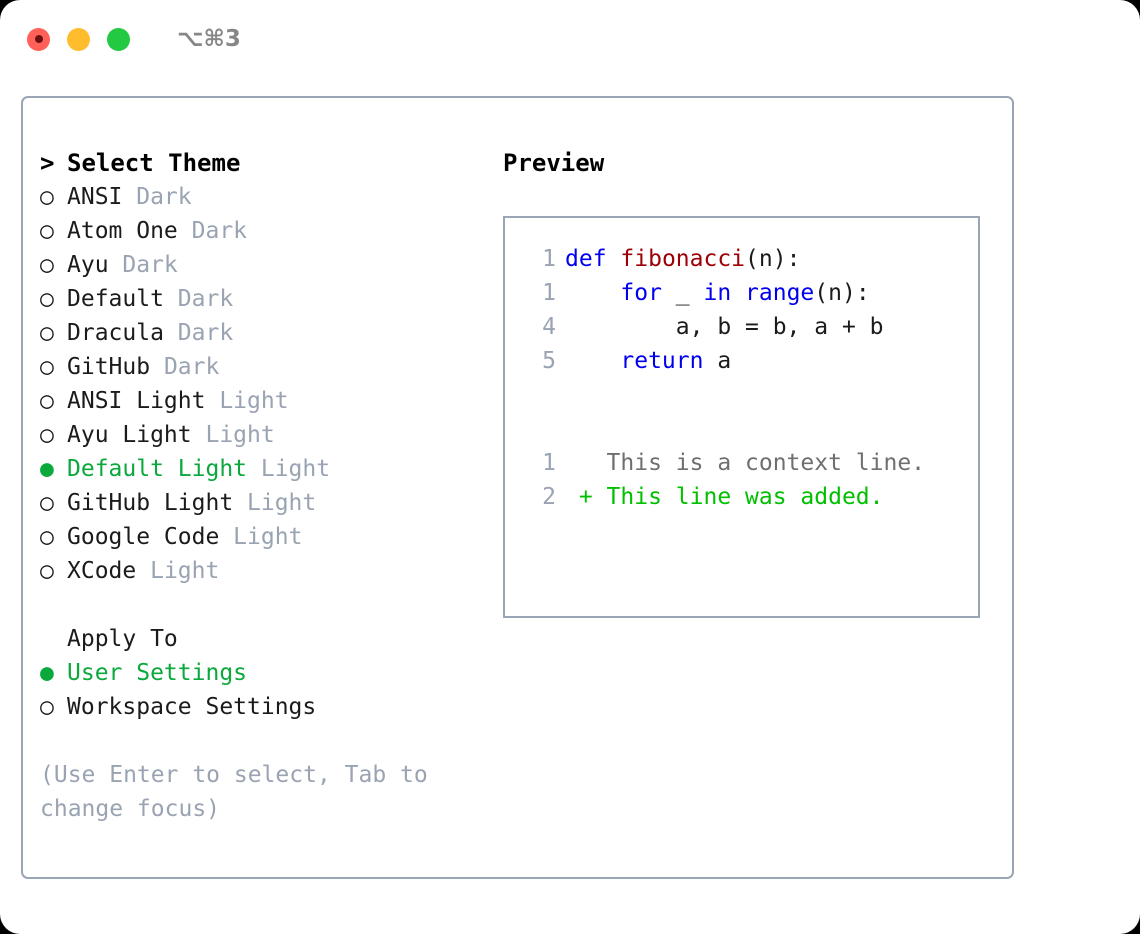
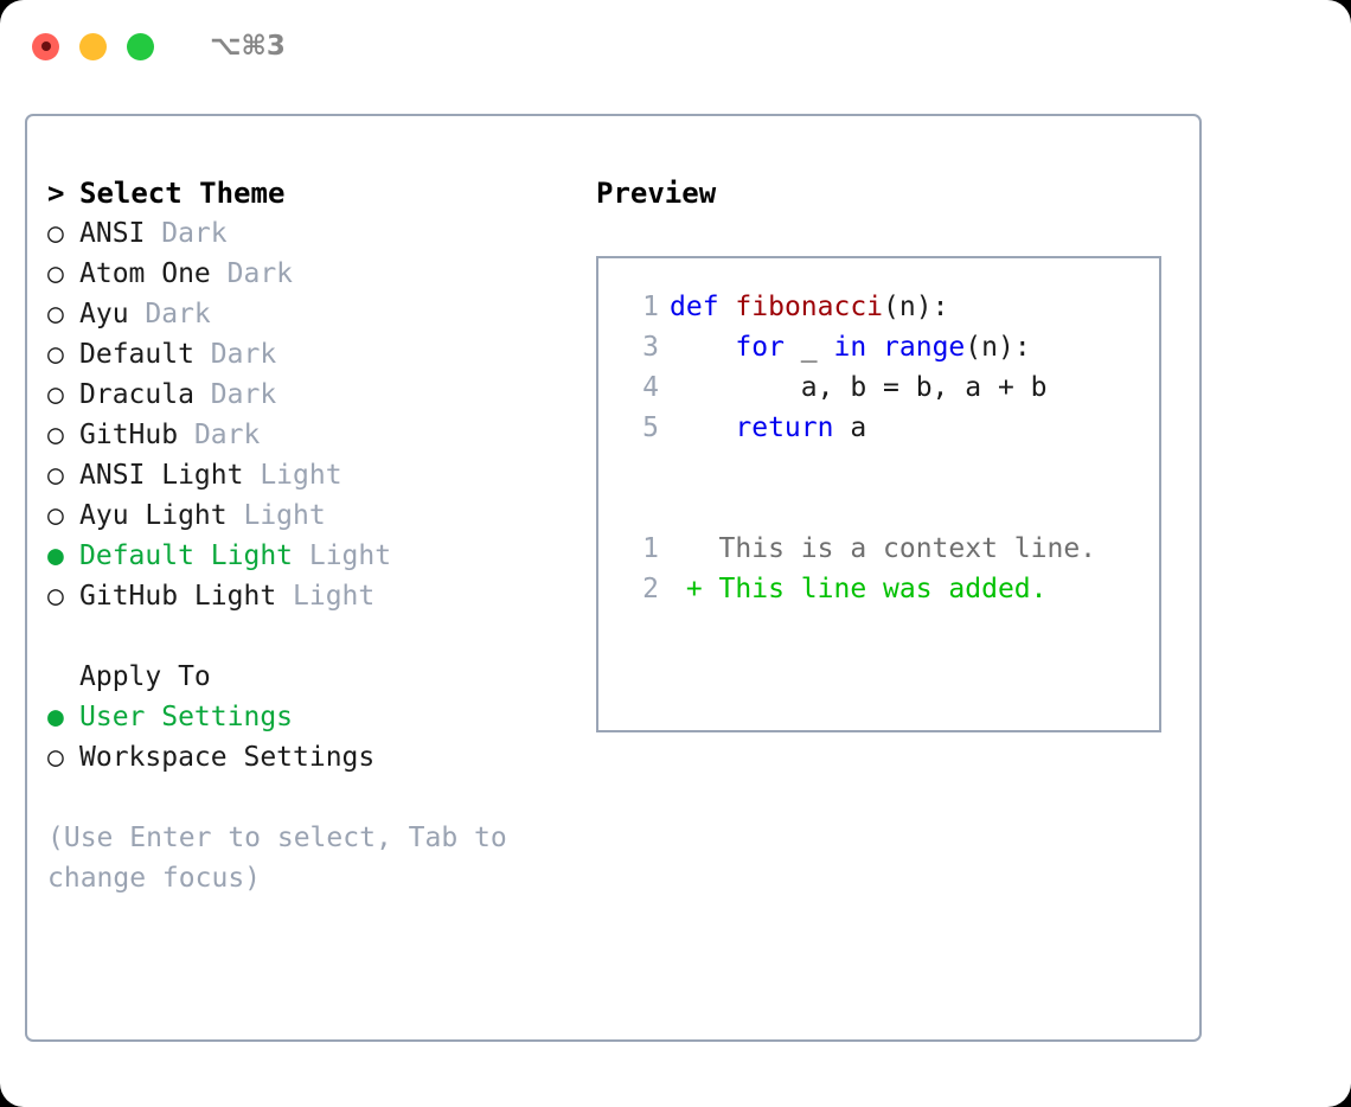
  ⌥⌘3
  > Select Theme
  ○ ANSI Dark
  ○ Atom One Dark
  ○ Ayu Dark
  ○ Default Dark
  ○ Dracula Dark
  ○ GitHub Dark
  ○ ANSI Light Light
  ○ Ayu Light Light
  ● Default Light Light
  ○ GitHub Light Light
- ○ Google Code Light
- ○ XCode Light
  Apply To
  ● User Settings
  ○ Workspace Settings
  (Use Enter to select, Tab to change focus)
  Preview
  1 def fibonacci(n):
- 1 for _ in range(n):
+ 3 for _ in range(n):
  4 a, b = b, a + b
  5 return a
  1 This is a context line.
  2 + This line was added.
